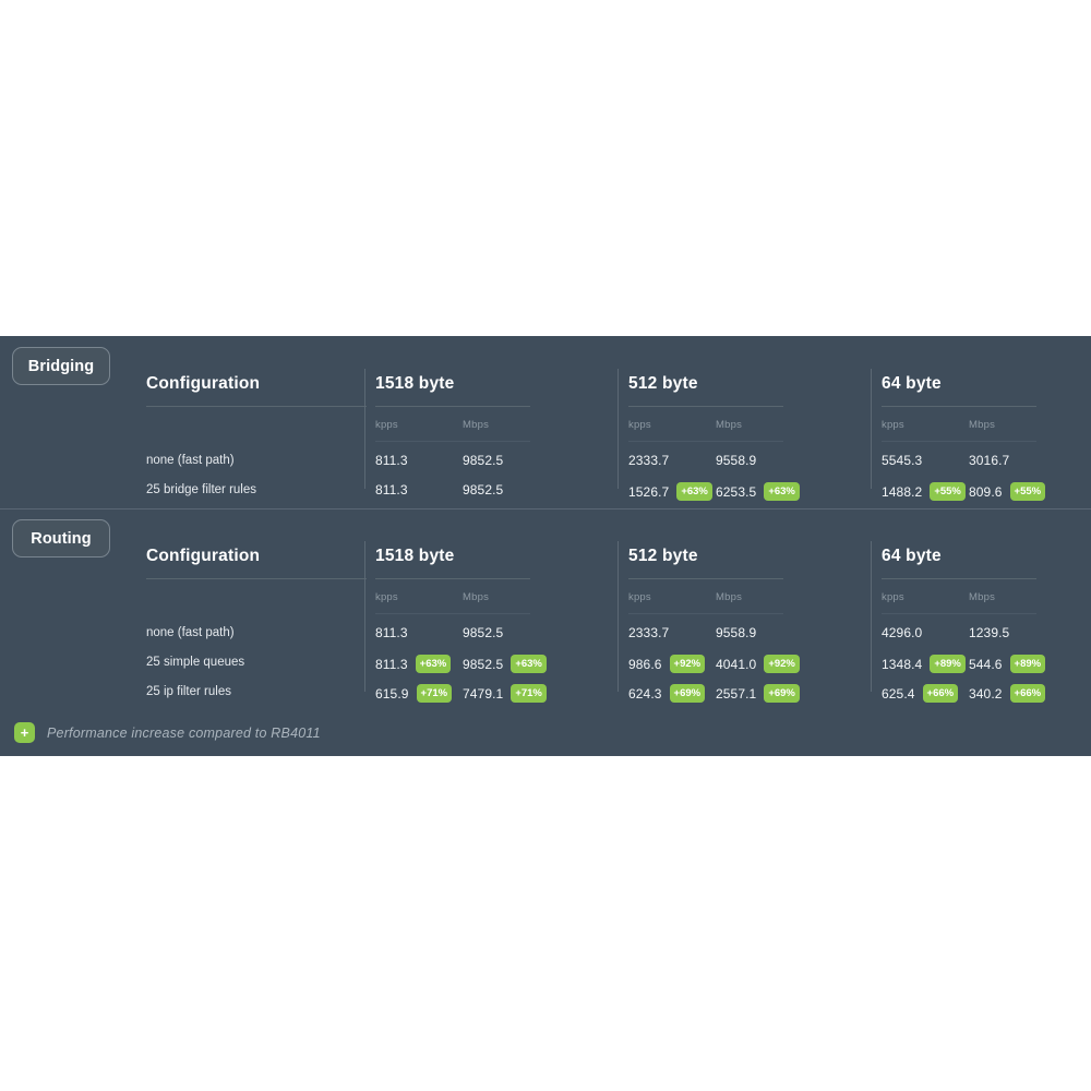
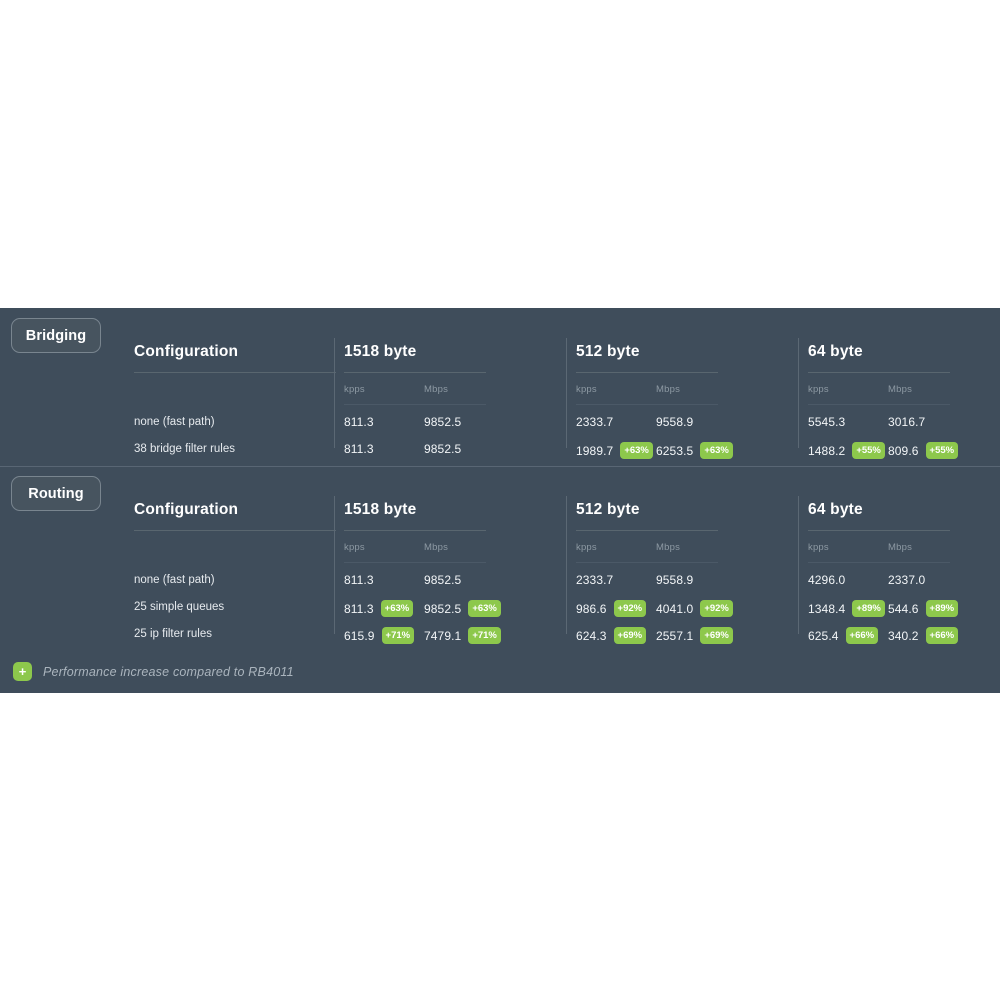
  Bridging
  Configuration
  none (fast path)
- 25 bridge filter rules
+ 38 bridge filter rules
  1518 byte
  kpps
  Mbps
  811.3
  9852.5
  811.3
  9852.5
  512 byte
  kpps
  Mbps
  2333.7
  9558.9
- 1526.7
+ 1989.7
  +63%
  6253.5
  +63%
  64 byte
  kpps
  Mbps
  5545.3
  3016.7
  1488.2
  +55%
  809.6
  +55%
  Routing
  Configuration
  none (fast path)
  25 simple queues
  25 ip filter rules
  1518 byte
  kpps
  Mbps
  811.3
  9852.5
  811.3
  +63%
  9852.5
  +63%
  615.9
  +71%
  7479.1
  +71%
  512 byte
  kpps
  Mbps
  2333.7
  9558.9
  986.6
  +92%
  4041.0
  +92%
  624.3
  +69%
  2557.1
  +69%
  64 byte
  kpps
  Mbps
  4296.0
- 1239.5
+ 2337.0
  1348.4
  +89%
  544.6
  +89%
  625.4
  +66%
  340.2
  +66%
  +
  Performance increase compared to RB4011
